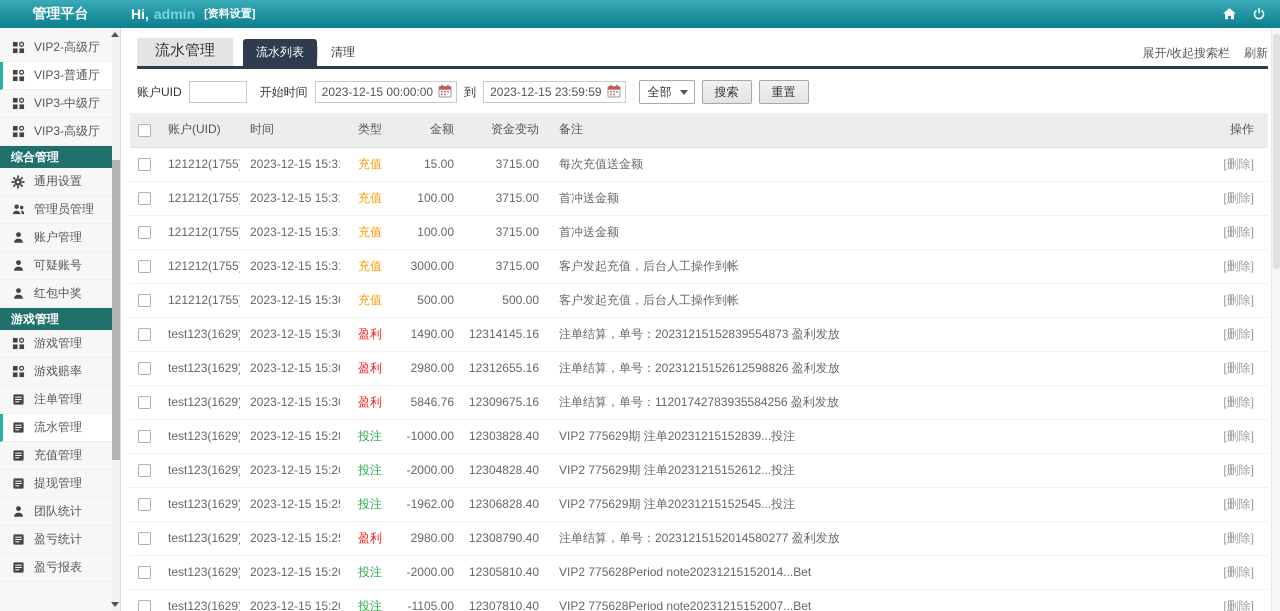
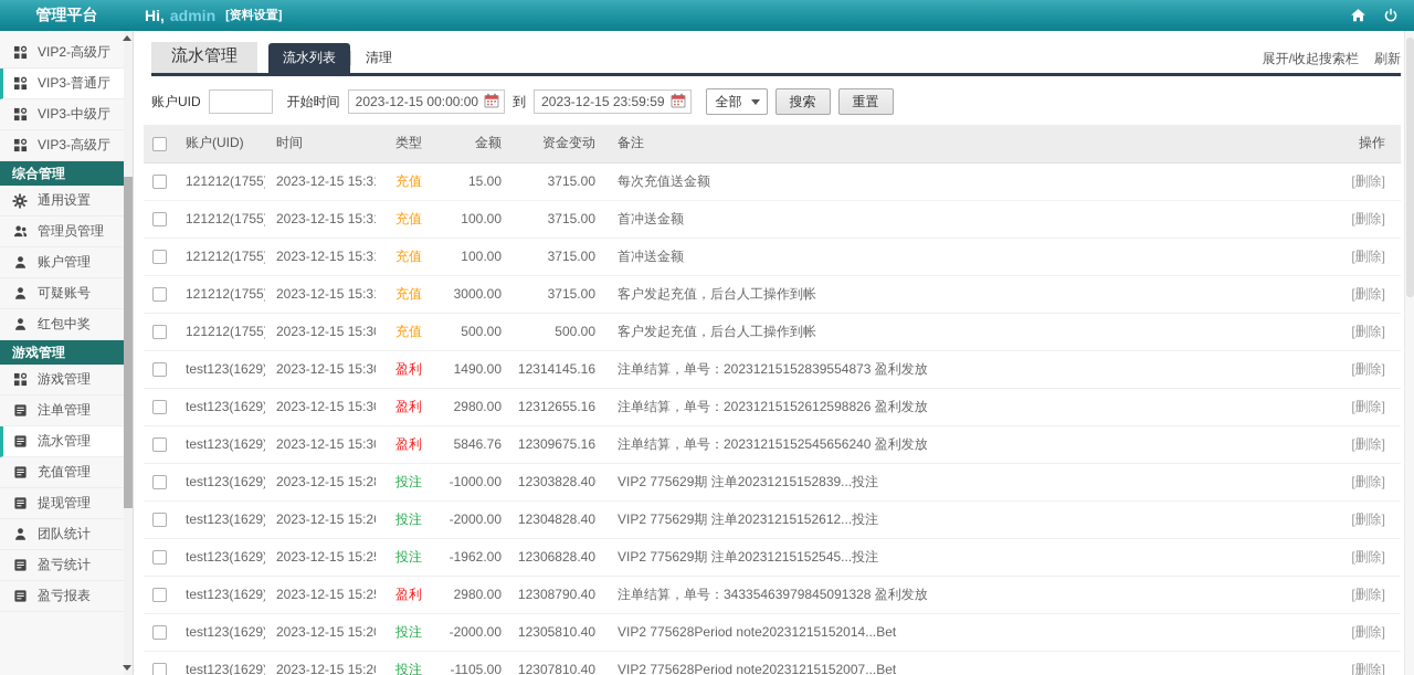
  管理平台
  Hi,
  admin
  [资料设置]
  VIP2-高级厅
  VIP3-普通厅
  VIP3-中级厅
  VIP3-高级厅
  综合管理
  通用设置
  管理员管理
  账户管理
  可疑账号
  红包中奖
  游戏管理
  游戏管理
- 游戏赔率
  注单管理
  流水管理
  充值管理
  提现管理
  团队统计
  盈亏统计
  盈亏报表
  流水管理
  流水列表
  清理
  展开/收起搜索栏
  刷新
  账户UID
  开始时间
  2023-12-15 00:00:00
  到
  2023-12-15 23:59:59
  全部
  搜索
  重置
  	账户(UID)	时间	类型	金额	资金变动	备注	操作
  	121212(1755	2023-12-15 15:3	充值	15.00	3715.00	每次充值送金额	[删除]
  	121212(1755	2023-12-15 15:3	充值	100.00	3715.00	首冲送金额	[删除]
  	121212(1755	2023-12-15 15:3	充值	100.00	3715.00	首冲送金额	[删除]
  	121212(1755	2023-12-15 15:3	充值	3000.00	3715.00	客户发起充值，后台人工操作到帐	[删除]
  	121212(1755	2023-12-15 15:3	充值	500.00	500.00	客户发起充值，后台人工操作到帐	[删除]
  	test123(1629	2023-12-15 15:3	盈利	1490.00	12314145.16	注单结算，单号：20231215152839554873 盈利发放	[删除]
  	test123(1629	2023-12-15 15:3	盈利	2980.00	12312655.16	注单结算，单号：20231215152612598826 盈利发放	[删除]
- 	test123(1629	2023-12-15 15:3	盈利	5846.76	12309675.16	注单结算，单号：11201742783935584256 盈利发放	[删除]
+ 	test123(1629	2023-12-15 15:3	盈利	5846.76	12309675.16	注单结算，单号：20231215152545656240 盈利发放	[删除]
  	test123(1629	2023-12-15 15:2	投注	-1000.00	12303828.40	VIP2 775629期 注单20231215152839...投注	[删除]
  	test123(1629	2023-12-15 15:2	投注	-2000.00	12304828.40	VIP2 775629期 注单20231215152612...投注	[删除]
  	test123(1629	2023-12-15 15:2	投注	-1962.00	12306828.40	VIP2 775629期 注单20231215152545...投注	[删除]
- 	test123(1629	2023-12-15 15:2	盈利	2980.00	12308790.40	注单结算，单号：20231215152014580277 盈利发放	[删除]
+ 	test123(1629	2023-12-15 15:2	盈利	2980.00	12308790.40	注单结算，单号：34335463979845091328 盈利发放	[删除]
  	test123(1629	2023-12-15 15:2	投注	-2000.00	12305810.40	VIP2 775628Period note20231215152014...Bet	[删除]
  	test123(1629	2023-12-15 15:2	投注	-1105.00	12307810.40	VIP2 775628Period note20231215152007...Bet	[删除]
